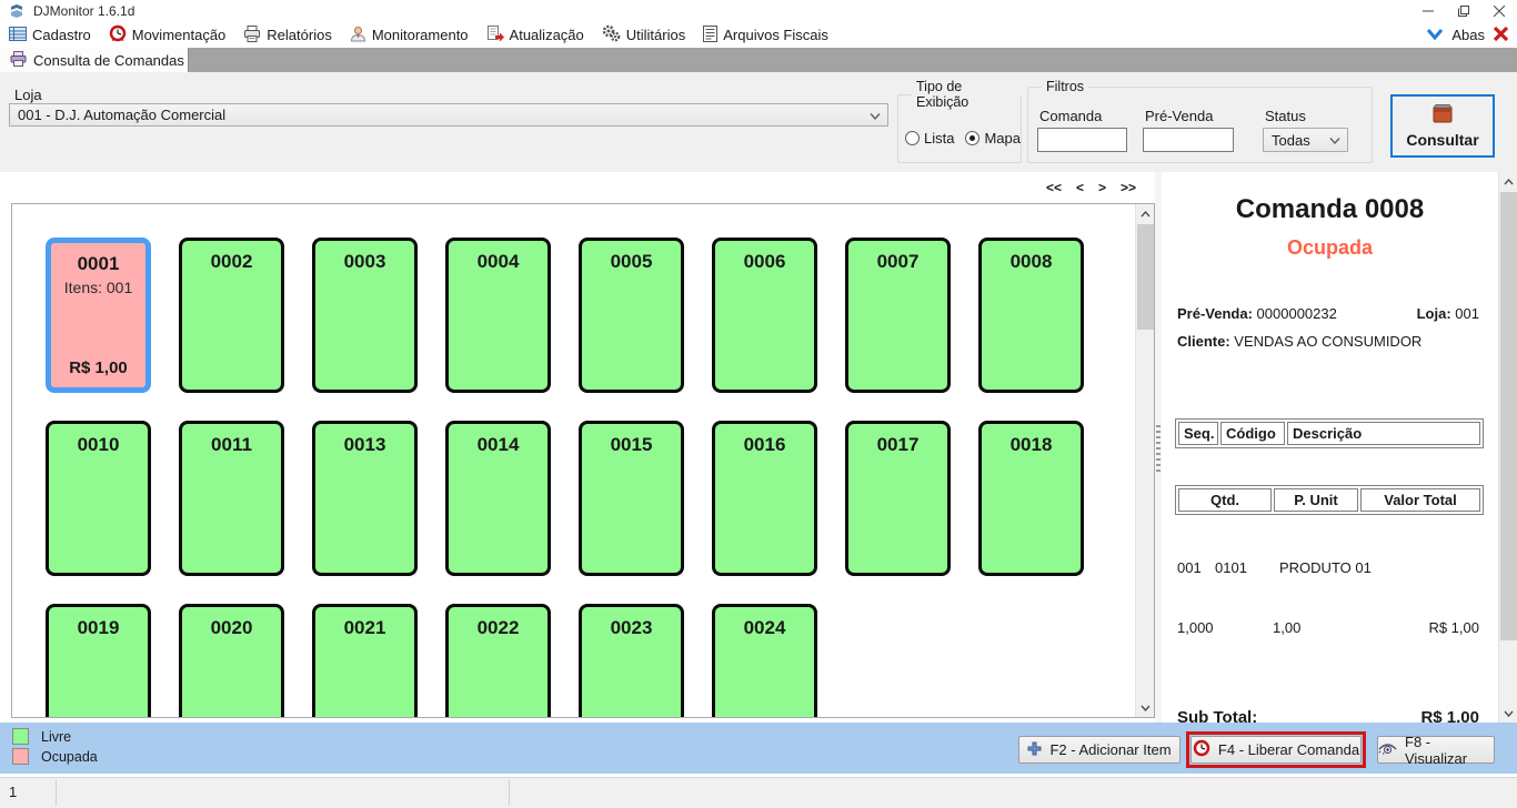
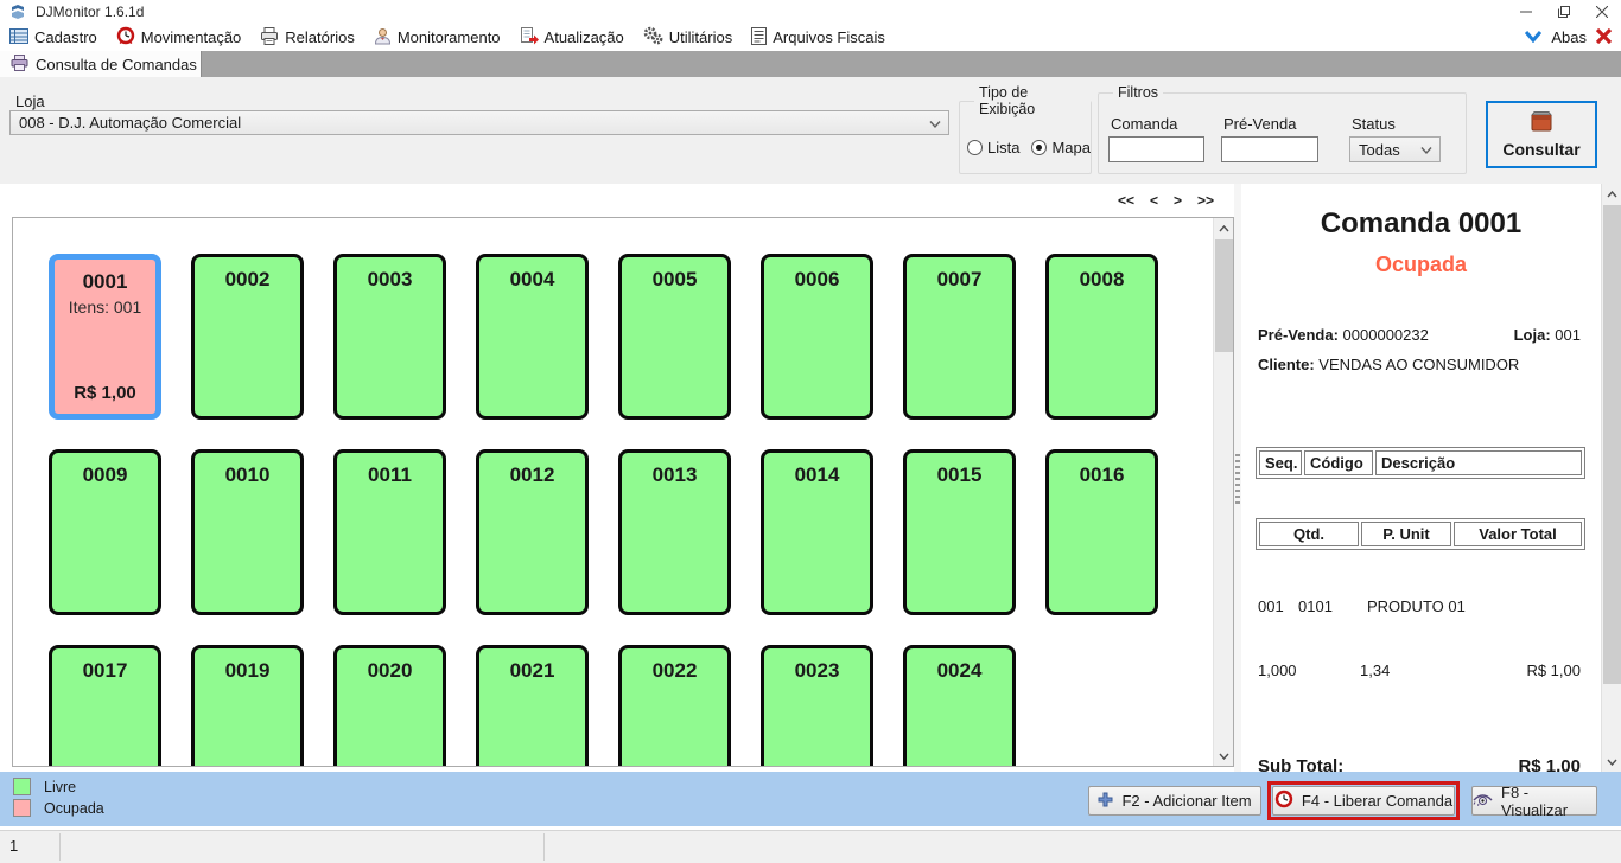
  DJMonitor 1.6.1d
  Cadastro
  Movimentação
  Relatórios
  Monitoramento
  Atualização
  Utilitários
  Arquivos Fiscais
  Abas
  Consulta de Comandas
  Loja
- 001 - D.J. Automação Comercial
+ 008 - D.J. Automação Comercial
  Tipo de Exibição
  Lista
  Mapa
  Filtros
  Comanda
  Pré-Venda
  Status
  Todas
  Consultar
  <<
  <
  >
  >>
  0001
  Itens: 001
  R$ 1,00
  0002
  0003
  0004
  0005
  0006
  0007
  0008
+ 0009
  0010
  0011
+ 0012
  0013
  0014
  0015
  0016
  0017
- 0018
  0019
  0020
  0021
  0022
  0023
  0024
- Comanda 0008
+ Comanda 0001
  Ocupada
  Pré-Venda: 0000000232
  Loja: 001
  Cliente: VENDAS AO CONSUMIDOR
  Seq.
  Código
  Descrição
  Qtd.
  P. Unit
  Valor Total
  001
  0101
  PRODUTO 01
  1,000
- 1,00
+ 1,34
  R$ 1,00
  Sub Total:
  R$ 1,00
  Livre
  Ocupada
  F2 - Adicionar Item
  F4 - Liberar Comanda
  F8 - Visualizar
  1
